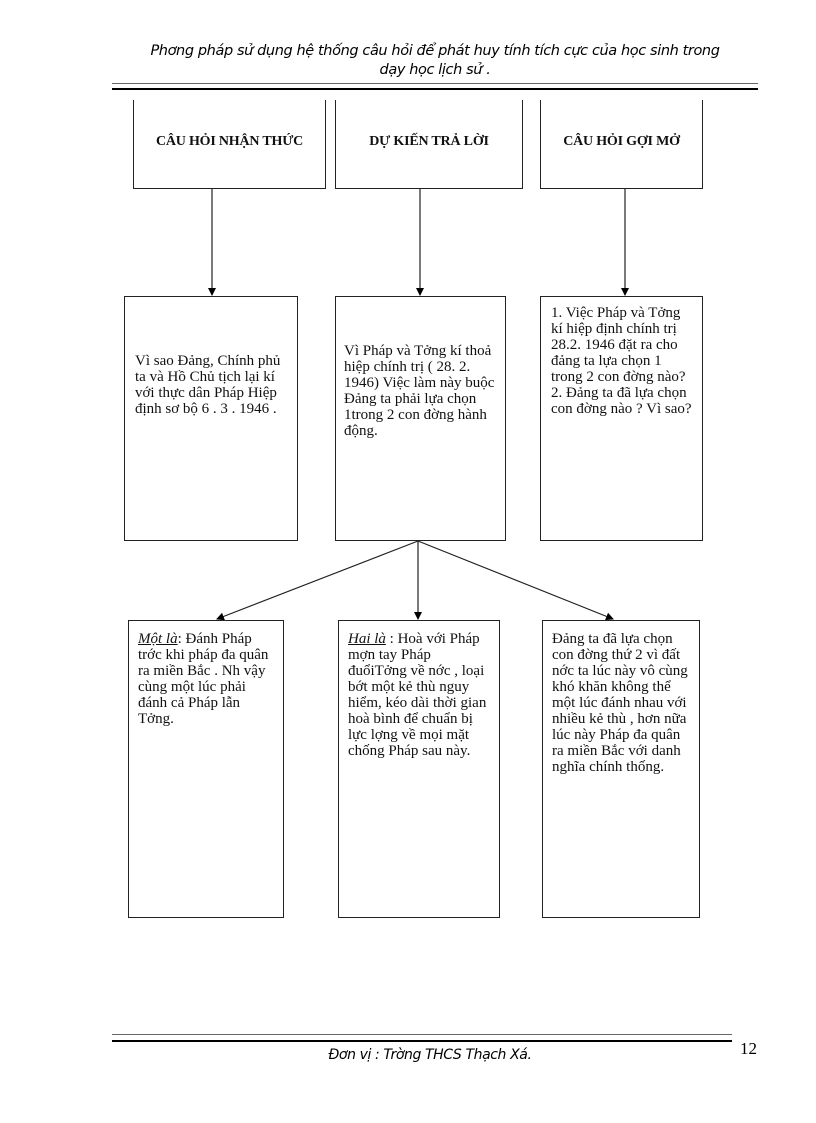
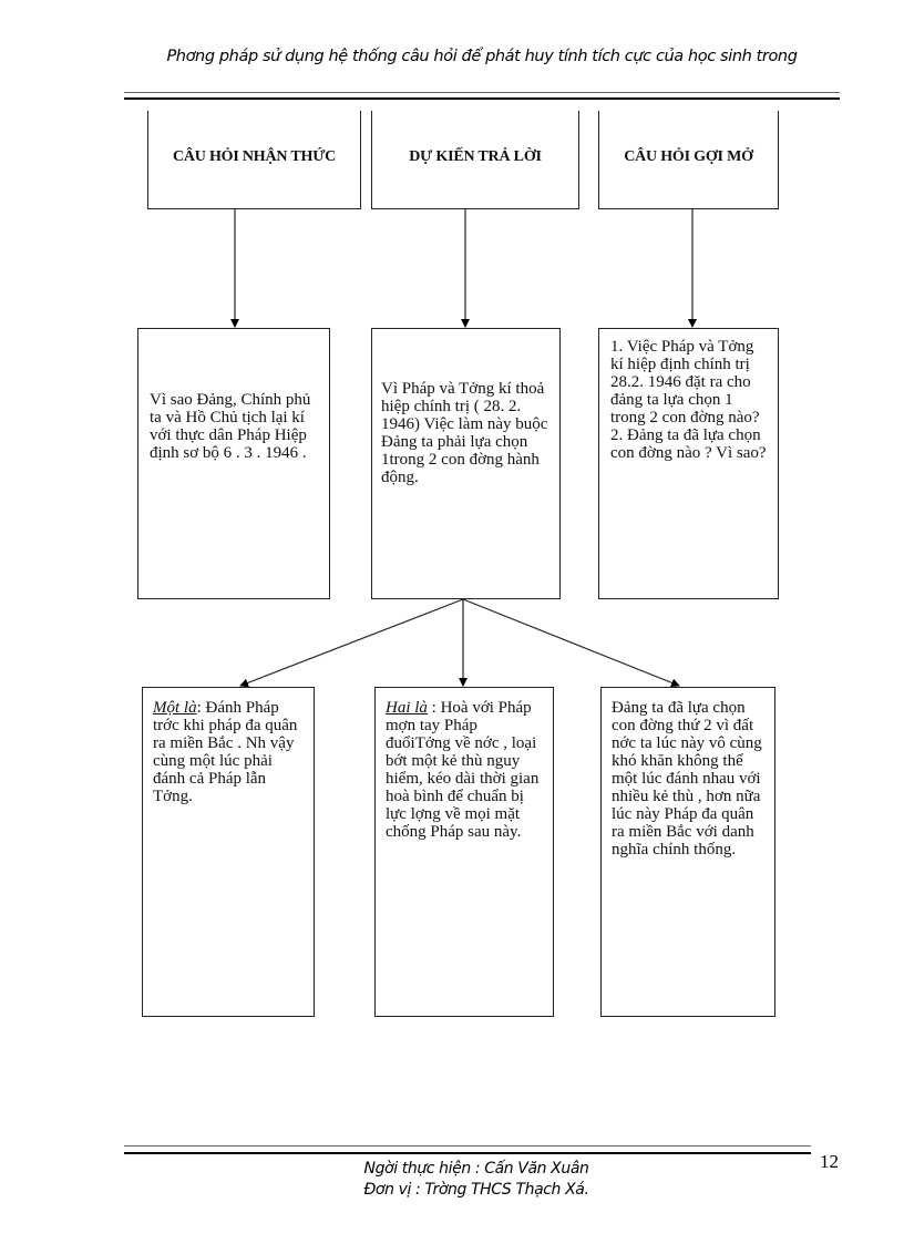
  Phơng pháp sử dụng hệ thống câu hỏi để phát huy tính tích cực của học sinh trong
- dạy học lịch sử .
  CÂU HỎI NHẬN THỨC
  DỰ KIẾN TRẢ LỜI
  CÂU HỎI GỢI MỞ
  Vì sao Đảng, Chính phủ ta và Hồ Chủ tịch lại kí với thực dân Pháp Hiệp định sơ bộ 6 . 3 . 1946 .
  Vì Pháp và Tởng kí thoả hiệp chính trị ( 28. 2. 1946) Việc làm này buộc Đảng ta phải lựa chọn 1trong 2 con đờng hành động.
  1. Việc Pháp và Tởng kí hiệp định chính trị 28.2. 1946 đặt ra cho đảng ta lựa chọn 1 trong 2 con đờng nào? 2. Đảng ta đã lựa chọn con đờng nào ? Vì sao?
  Một là: Đánh Pháp trớc khi pháp đa quân ra miền Bắc . Nh vậy cùng một lúc phải đánh cả Pháp lẫn Tởng.
  Hai là : Hoà với Pháp mợn tay Pháp đuổiTởng về nớc , loại bớt một kẻ thù nguy hiểm, kéo dài thời gian hoà bình để chuẩn bị lực lợng về mọi mặt chống Pháp sau này.
  Đảng ta đã lựa chọn con đờng thứ 2 vì đất nớc ta lúc này vô cùng khó khăn không thể một lúc đánh nhau với nhiều kẻ thù , hơn nữa lúc này Pháp đa quân ra miền Bắc với danh nghĩa chính thống.
  12
+ Ngời thực hiện : Cấn Văn Xuân
  Đơn vị : Trờng THCS Thạch Xá.
